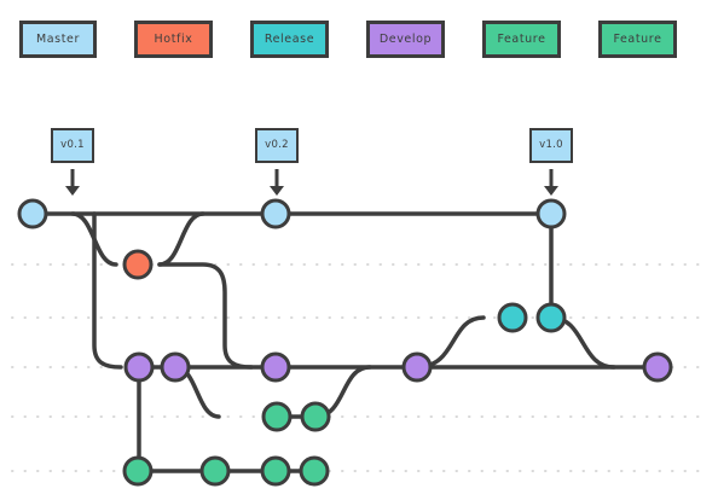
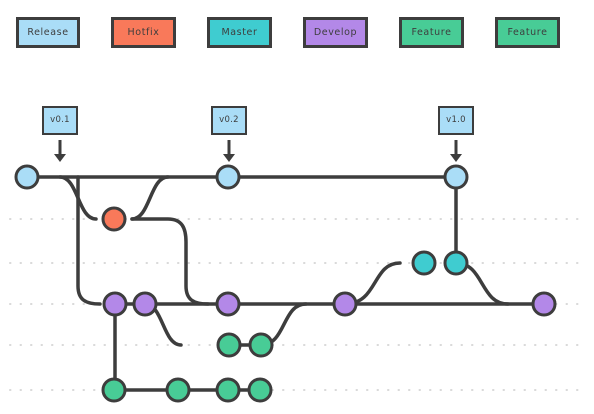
- Master
+ Release
  Hotfix
- Release
+ Master
  Develop
  Feature
  Feature
  v0.1
  v0.2
  v1.0
